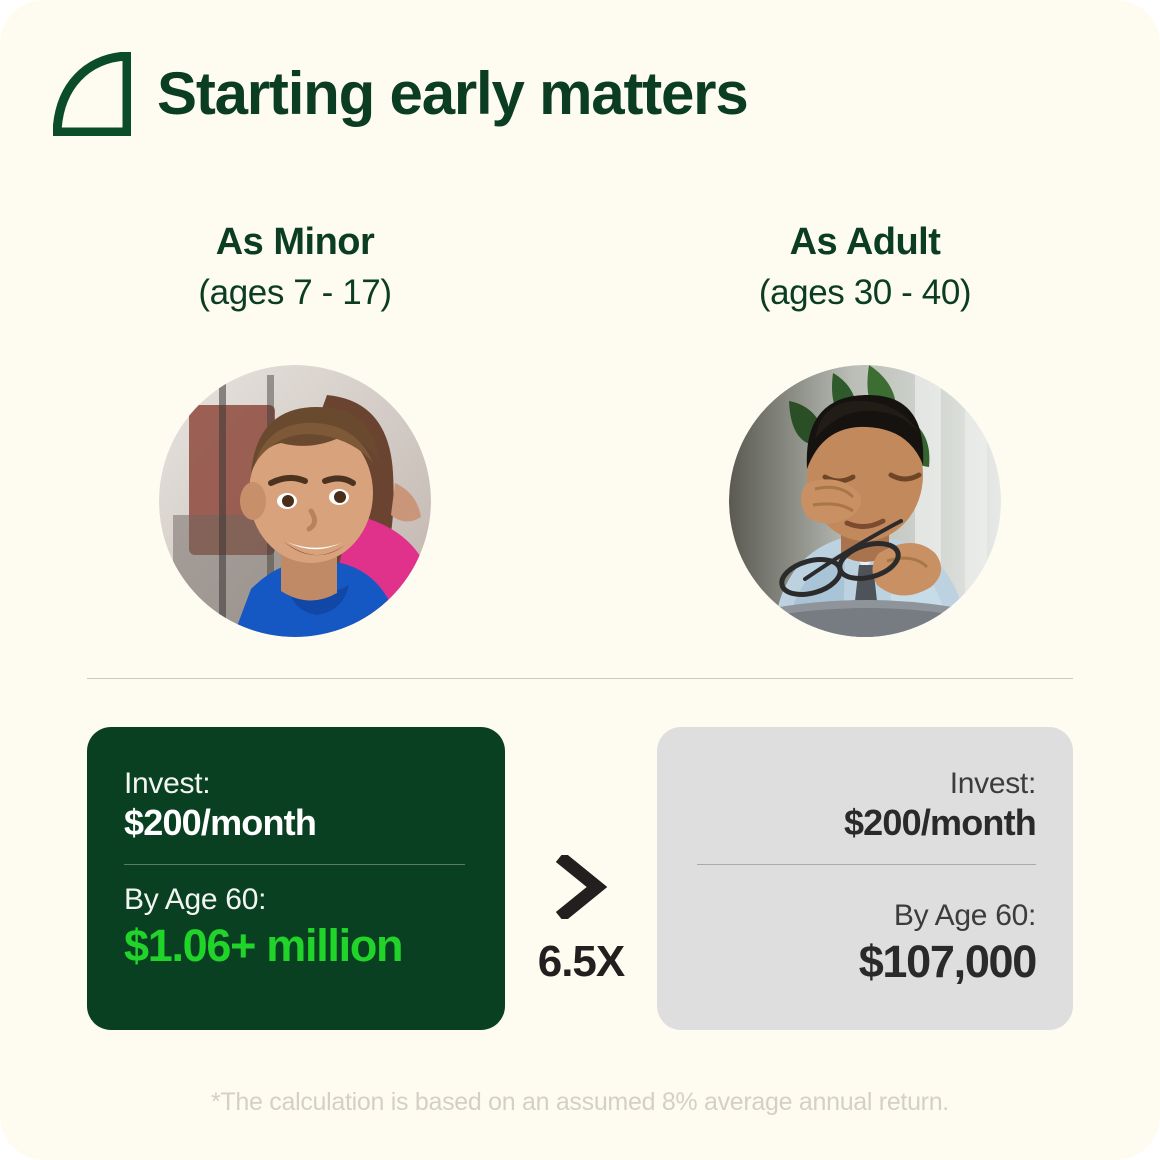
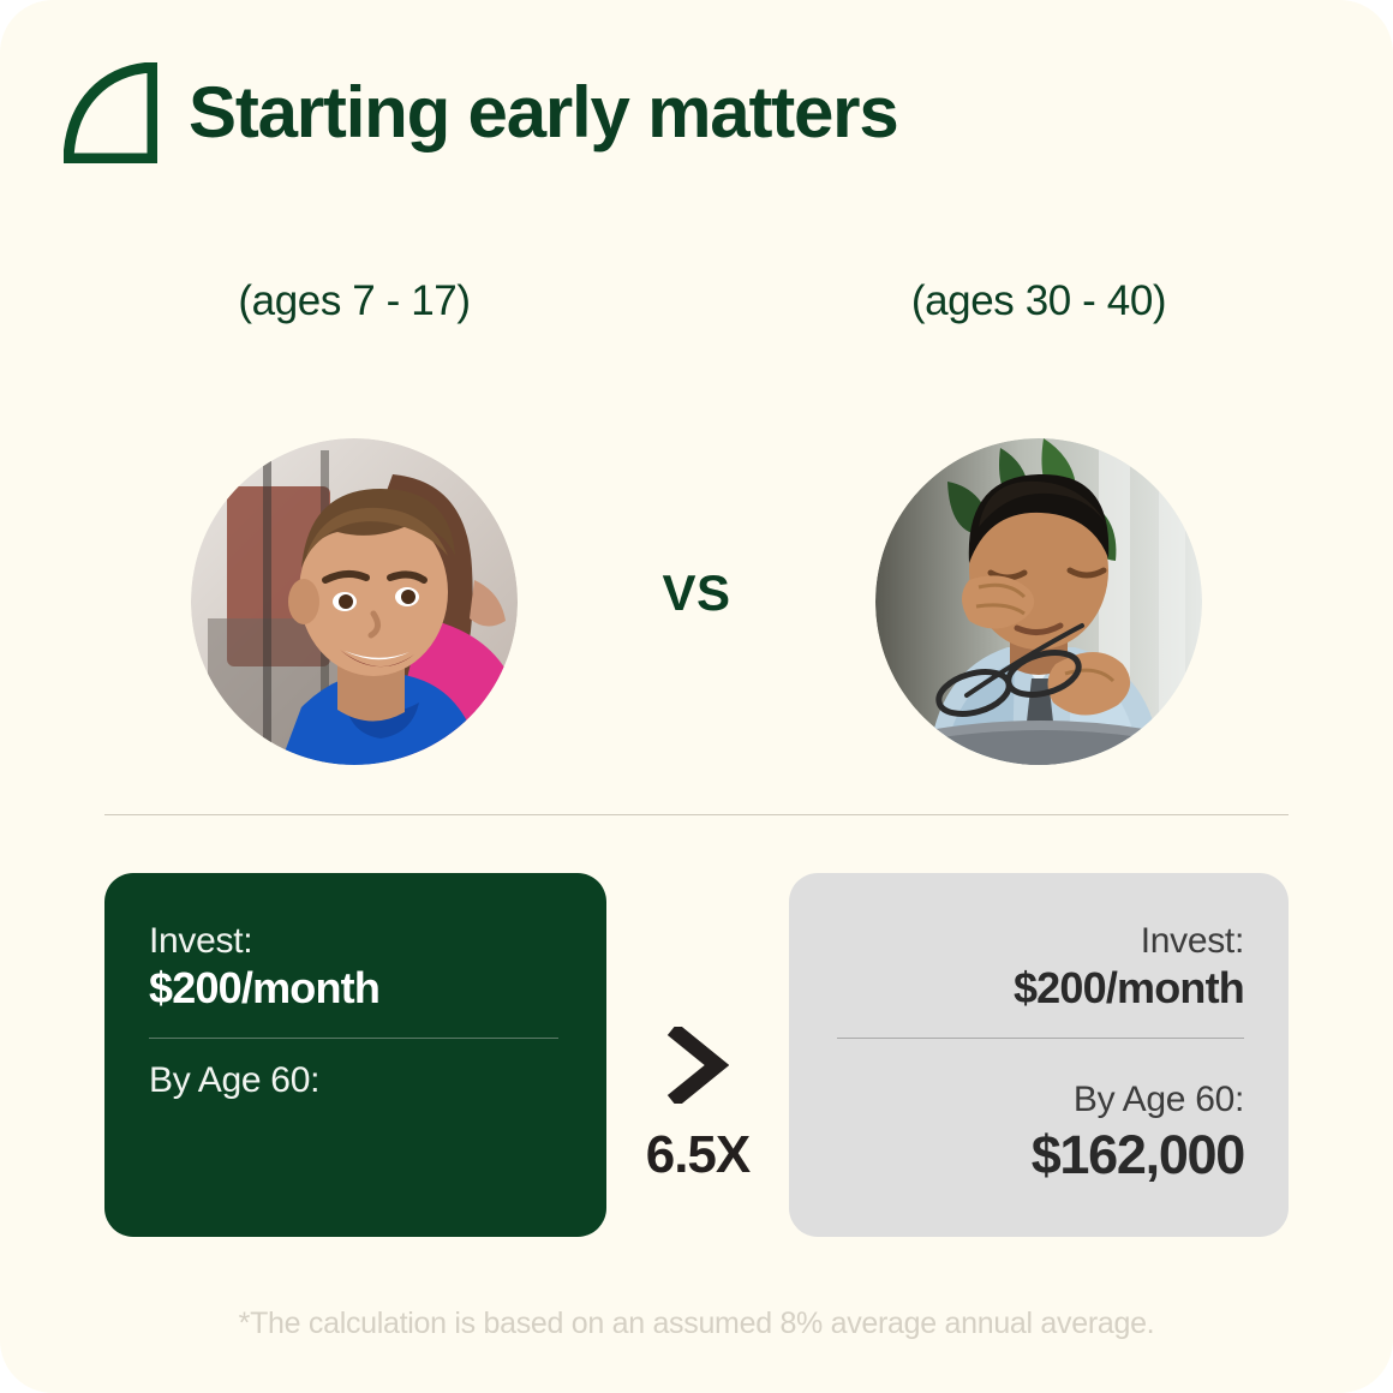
  Starting early matters
- As Minor
  (ages 7 - 17)
- As Adult
  (ages 30 - 40)
+ VS
  Invest:
  $200/month
  By Age 60:
- $1.06+ million
  Invest:
  $200/month
  By Age 60:
- $107,000
+ $162,000
  6.5X
- *The calculation is based on an assumed 8% average annual return.
+ *The calculation is based on an assumed 8% average annual average.
